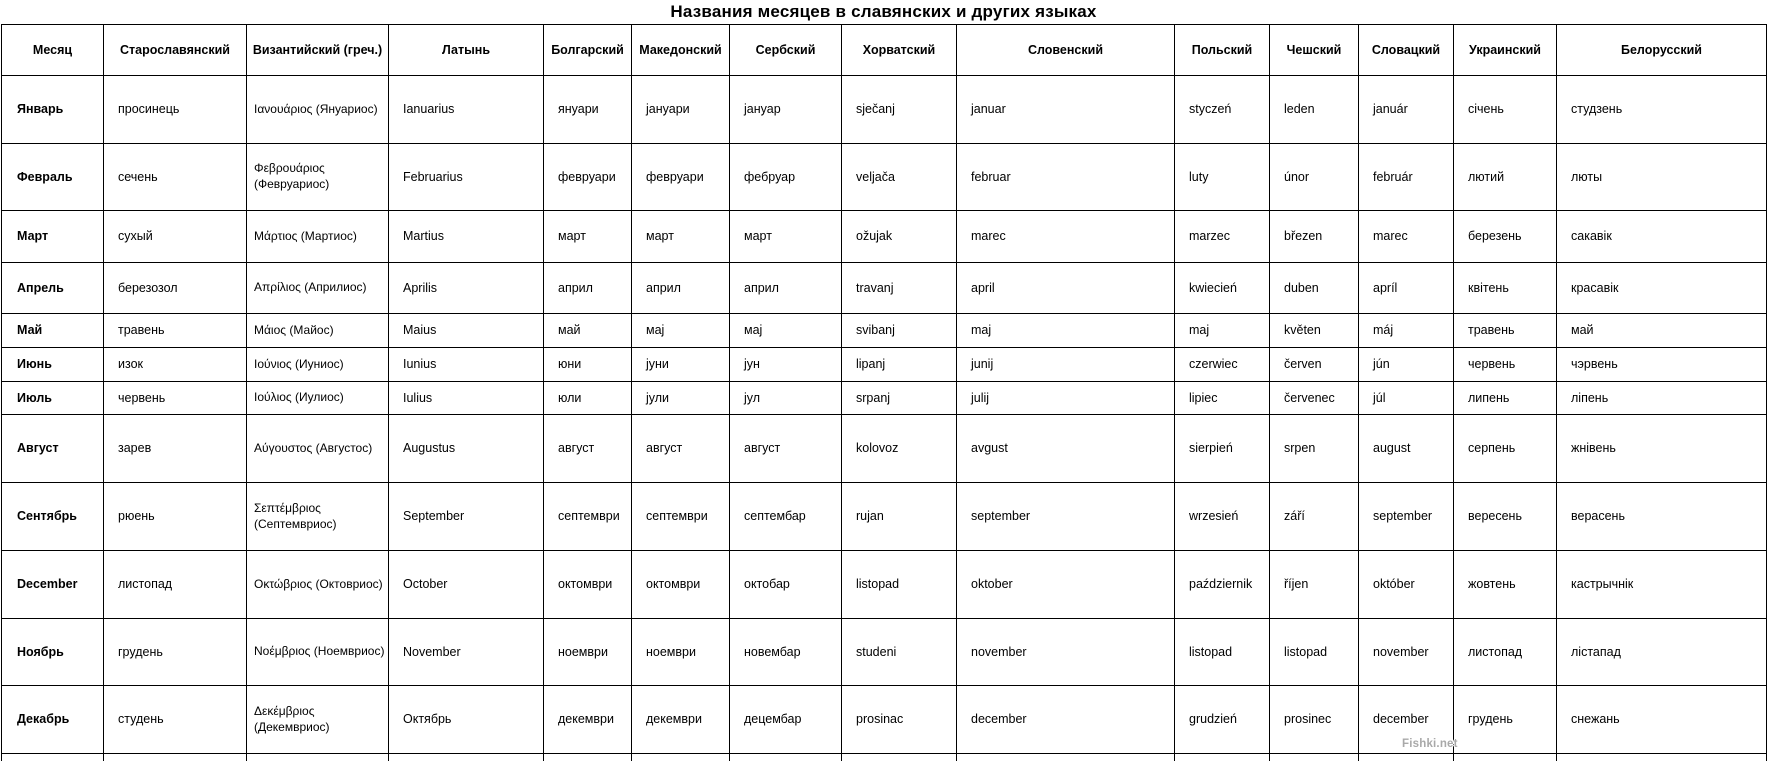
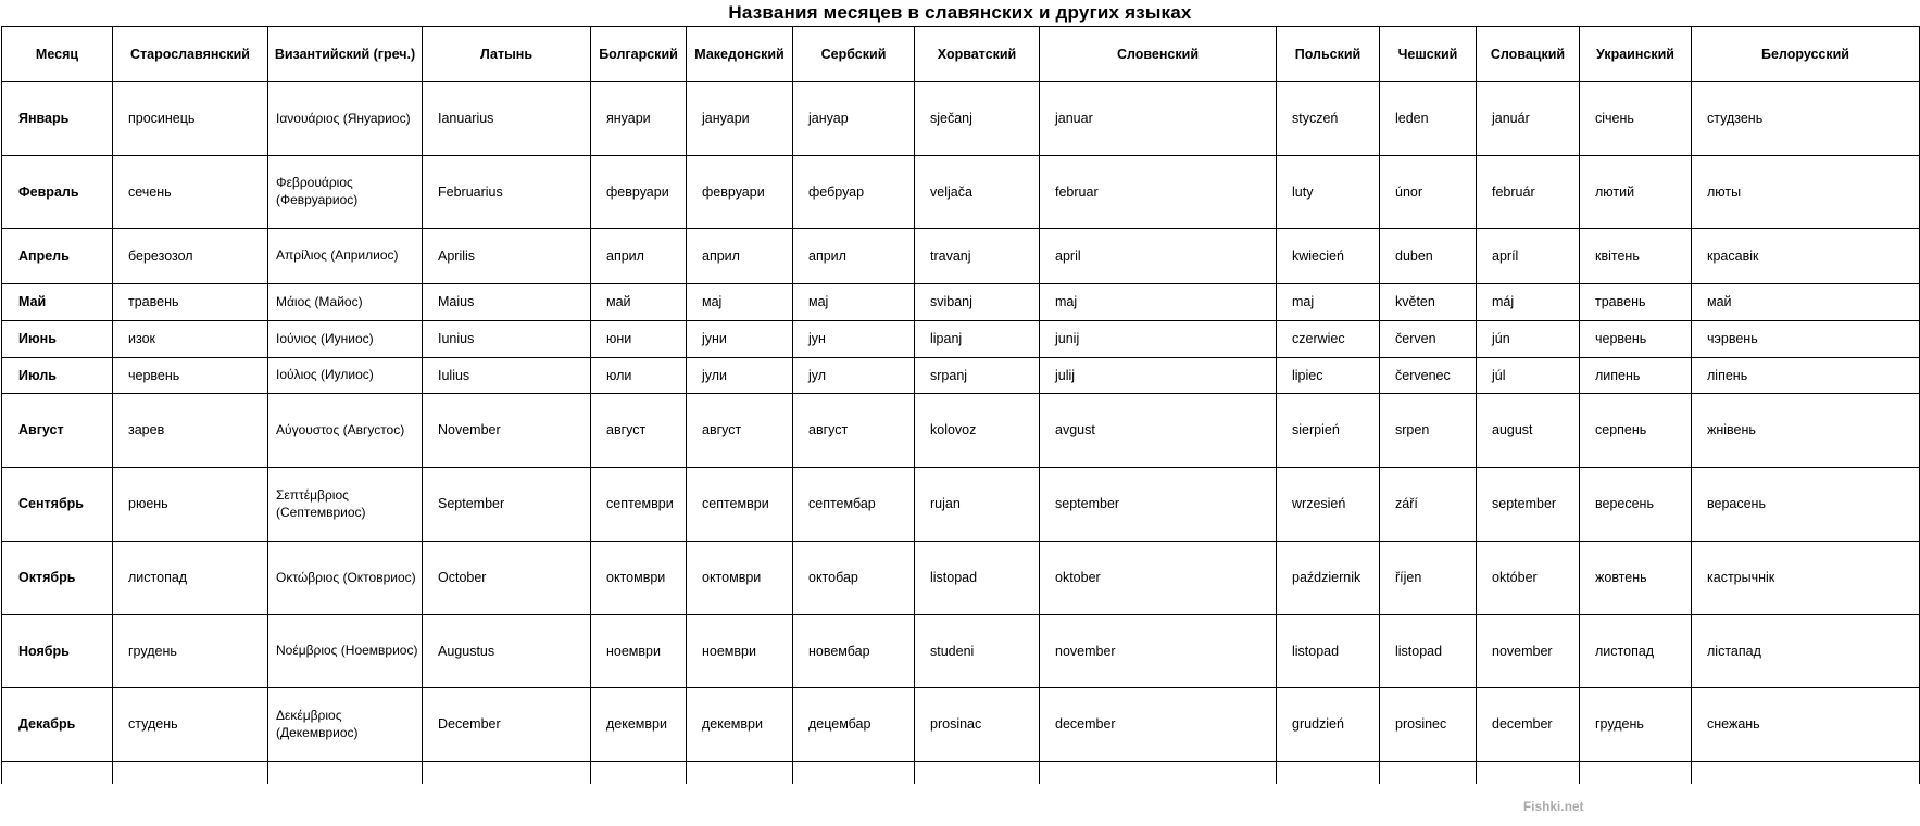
  Названия месяцев в славянских и других языках
  Месяц	Старославянский	Византийский (греч.)	Латынь	Болгарский	Македонский	Сербский	Хорватский	Словенский	Польский	Чешский	Словацкий	Украинский	Белорусский
  Январь	просинець	Ιανουάριος (Януариос)	Ianuarius	януари	јануари	јануар	sječanj	januar	styczeń	leden	január	січень	студзень
  Февраль	сечень	Φεβρουάριος (Февруариос)	Februarius	февруари	февруари	фебруар	veljača	februar	luty	únor	február	лютий	люты
- Март	сухый	Μάρτιος (Мартиос)	Martius	март	март	март	ožujak	marec	marzec	březen	marec	березень	сакавік
  Апрель	березозол	Απρίλιος (Априлиос)	Aprilis	април	април	април	travanj	april	kwiecień	duben	apríl	квітень	красавік
  Май	травень	Μάιος (Майос)	Maius	май	мај	мај	svibanj	maj	maj	květen	máj	травень	май
  Июнь	изок	Ιούνιος (Иуниос)	Iunius	юни	јуни	јун	lipanj	junij	czerwiec	červen	jún	червень	чэрвень
  Июль	червень	Ιούλιος (Иулиос)	Iulius	юли	јули	јул	srpanj	julij	lipiec	červenec	júl	липень	ліпень
- Август	зарев	Αύγουστος (Августос)	Augustus	август	август	август	kolovoz	avgust	sierpień	srpen	august	серпень	жнівень
+ Август	зарев	Αύγουστος (Августос)	November	август	август	август	kolovoz	avgust	sierpień	srpen	august	серпень	жнівень
  Сентябрь	рюень	Σεπτέμβριος (Септемвриос)	September	септември	септември	септембар	rujan	september	wrzesień	září	september	вересень	верасень
- December	листопад	Οκτώβριος (Октовриос)	October	октомври	октомври	октобар	listopad	oktober	październik	říjen	október	жовтень	кастрычнік
+ Октябрь	листопад	Οκτώβριος (Октовриос)	October	октомври	октомври	октобар	listopad	oktober	październik	říjen	október	жовтень	кастрычнік
- Ноябрь	грудень	Νοέμβριος (Ноемвриос)	November	ноември	ноември	новембар	studeni	november	listopad	listopad	november	листопад	лістапад
+ Ноябрь	грудень	Νοέμβριος (Ноемвриос)	Augustus	ноември	ноември	новембар	studeni	november	listopad	listopad	november	листопад	лістапад
- Декабрь	студень	Δεκέμβριος (Декемвриос)	Октябрь	декември	декември	децембар	prosinac	december	grudzień	prosinec	december	грудень	снежань
+ Декабрь	студень	Δεκέμβριος (Декемвриос)	December	декември	декември	децембар	prosinac	december	grudzień	prosinec	december	грудень	снежань
  Fishki.net
